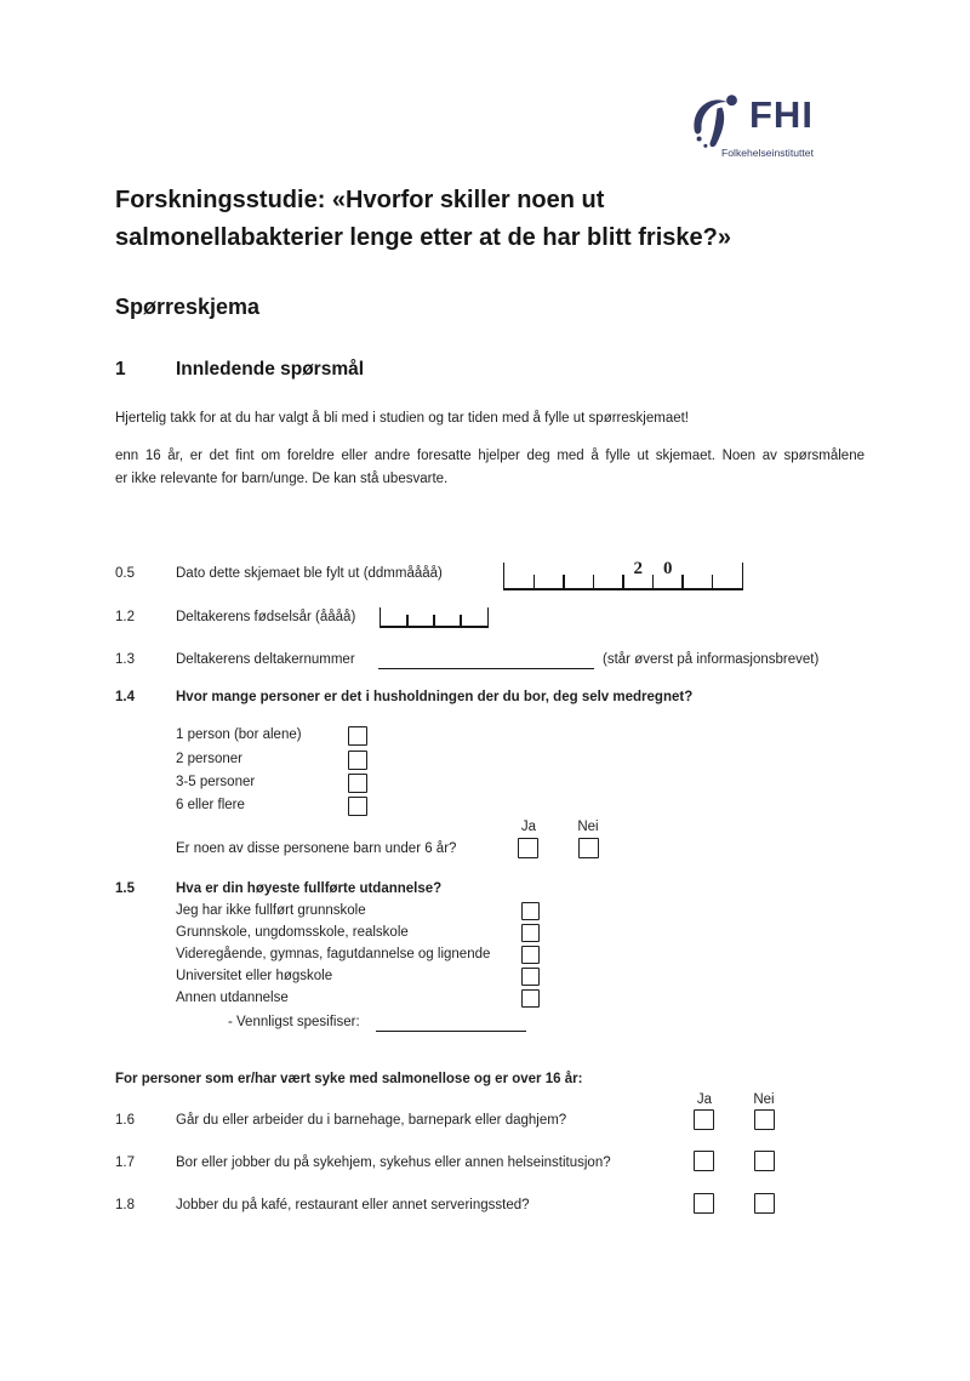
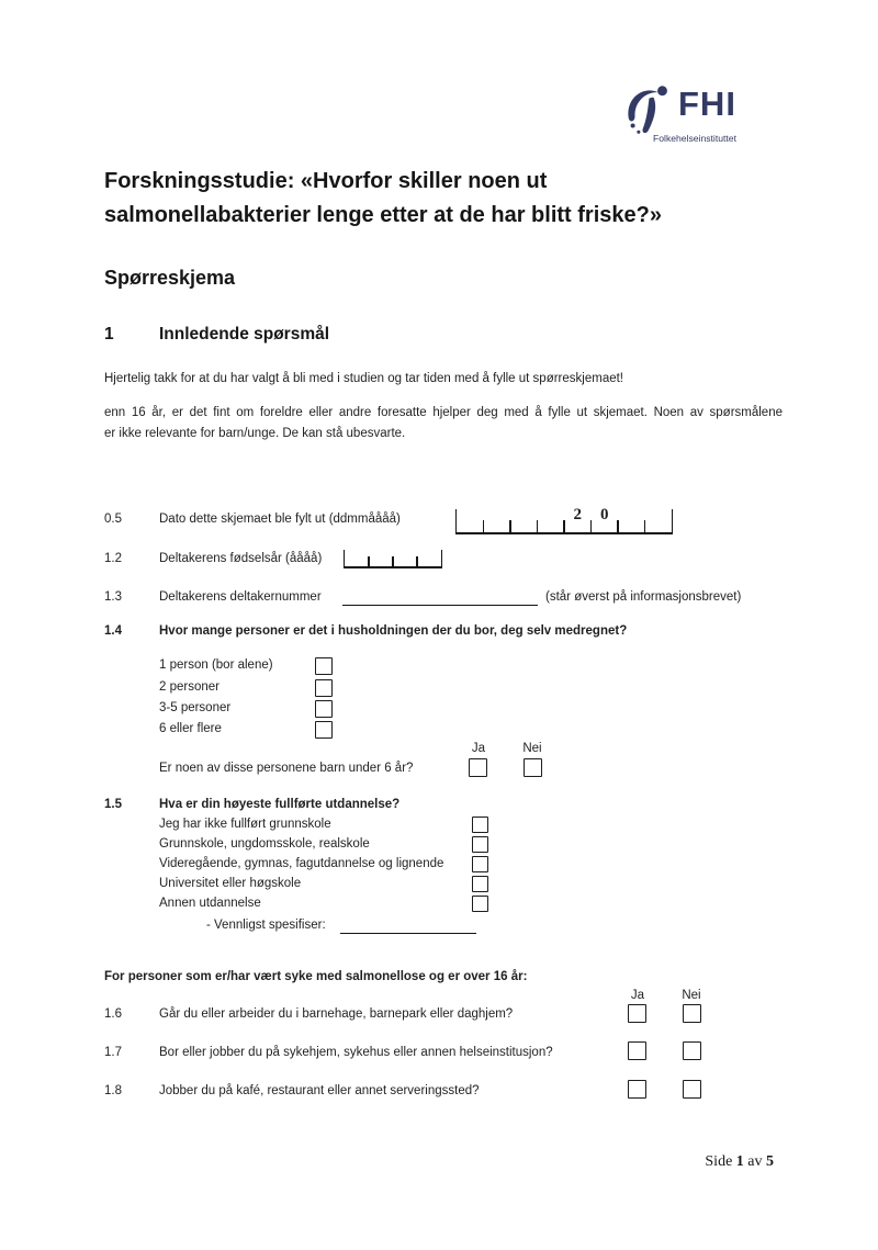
  FHI
  Folkehelseinstituttet
  Forskningsstudie: «Hvorfor skiller noen ut
  salmonellabakterier lenge etter at de har blitt friske?»
  Spørreskjema
  1
  Innledende spørsmål
  Hjertelig takk for at du har valgt å bli med i studien og tar tiden med å fylle ut spørreskjemaet!
  enn 16 år, er det fint om foreldre eller andre foresatte hjelper deg med å fylle ut skjemaet. Noen av spørsmålene
  er ikke relevante for barn/unge. De kan stå ubesvarte.
  0.5
  Dato dette skjemaet ble fylt ut (ddmmåååå)
  2
  0
  1.2
  Deltakerens fødselsår (åååå)
  1.3
  Deltakerens deltakernummer
  (står øverst på informasjonsbrevet)
  1.4
  Hvor mange personer er det i husholdningen der du bor, deg selv medregnet?
  1 person (bor alene)
  2 personer
  3-5 personer
  6 eller flere
  Ja
  Nei
  Er noen av disse personene barn under 6 år?
  1.5
  Hva er din høyeste fullførte utdannelse?
  Jeg har ikke fullført grunnskole
  Grunnskole, ungdomsskole, realskole
  Videregående, gymnas, fagutdannelse og lignende
  Universitet eller høgskole
  Annen utdannelse
  - Vennligst spesifiser:
  For personer som er/har vært syke med salmonellose og er over 16 år:
  Ja
  Nei
  1.6
  Går du eller arbeider du i barnehage, barnepark eller daghjem?
  1.7
  Bor eller jobber du på sykehjem, sykehus eller annen helseinstitusjon?
  1.8
  Jobber du på kafé, restaurant eller annet serveringssted?
+ Side 1 av 5
